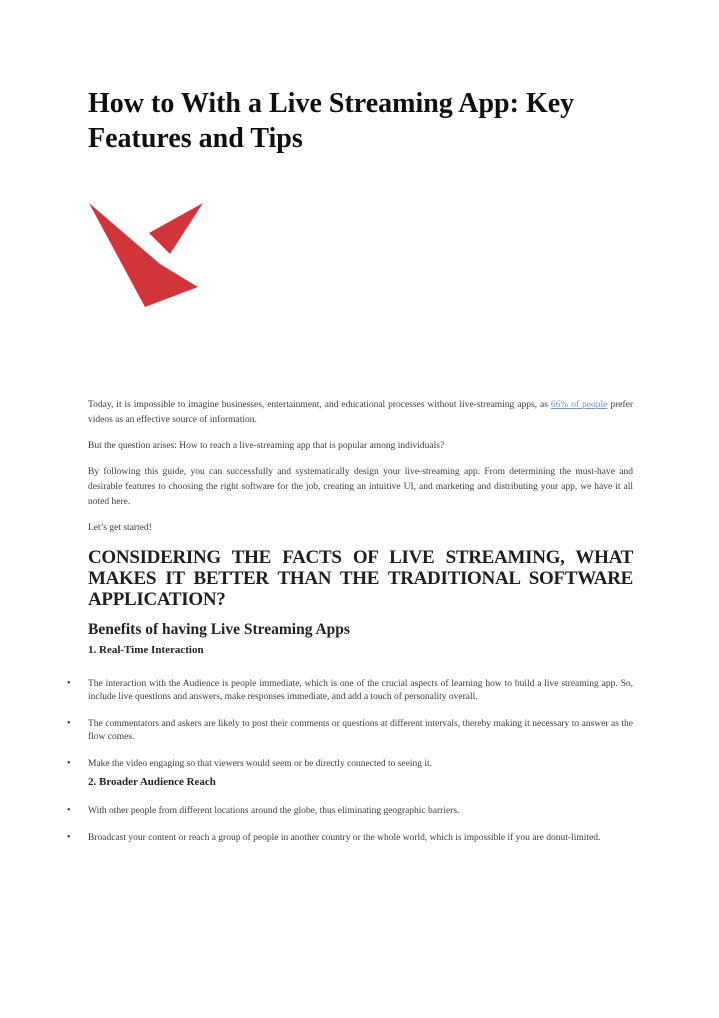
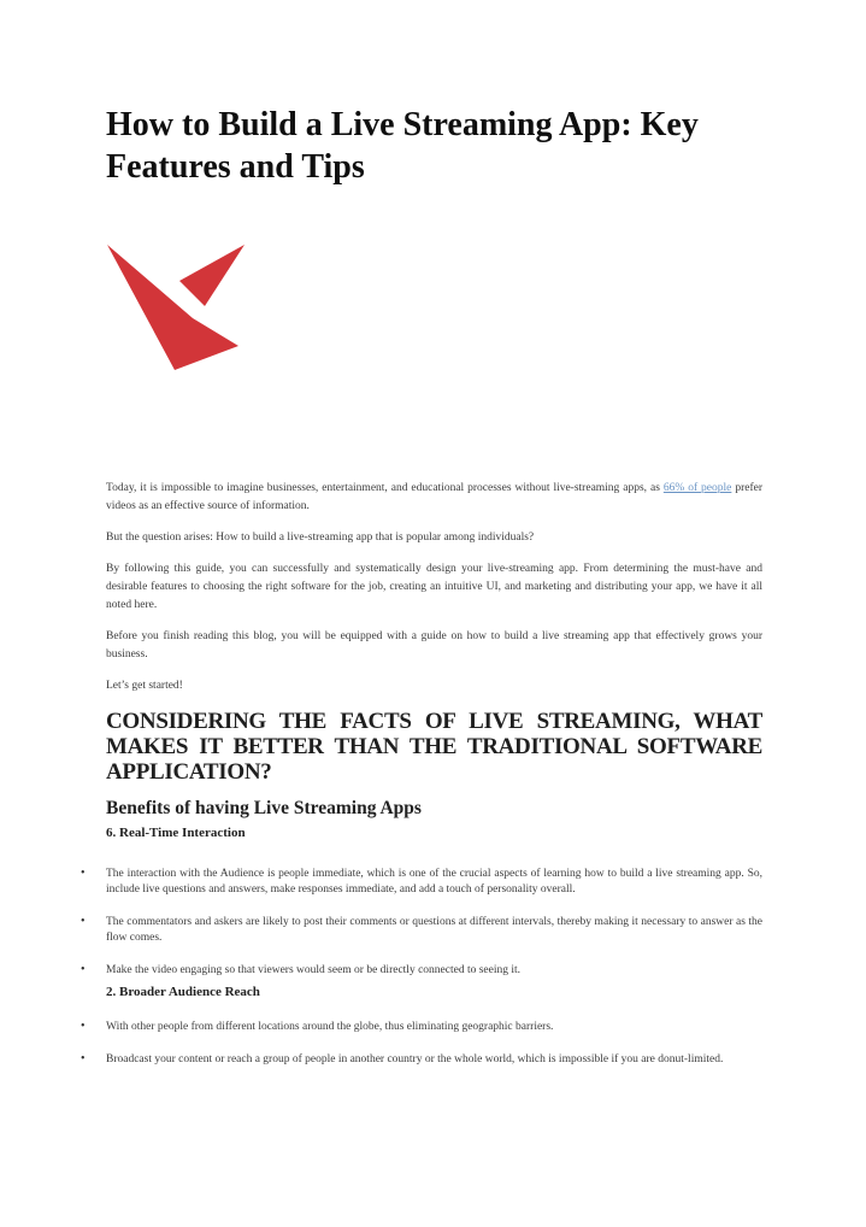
- How to With a Live Streaming App: Key Features and Tips
+ How to Build a Live Streaming App: Key Features and Tips
  Today, it is impossible to imagine businesses, entertainment, and educational processes without live-streaming apps, as 66% of people prefer videos as an effective source of information.
- But the question arises: How to reach a live-streaming app that is popular among individuals?
+ But the question arises: How to build a live-streaming app that is popular among individuals?
  By following this guide, you can successfully and systematically design your live-streaming app. From determining the must-have and desirable features to choosing the right software for the job, creating an intuitive UI, and marketing and distributing your app, we have it all noted here.
+ Before you finish reading this blog, you will be equipped with a guide on how to build a live streaming app that effectively grows your business.
  Let’s get started!
  CONSIDERING THE FACTS OF LIVE STREAMING, WHAT MAKES IT BETTER THAN THE TRADITIONAL SOFTWARE APPLICATION?
  Benefits of having Live Streaming Apps
- 1. Real-Time Interaction
+ 6. Real-Time Interaction
  •
  The interaction with the Audience is people immediate, which is one of the crucial aspects of learning how to build a live streaming app. So, include live questions and answers, make responses immediate, and add a touch of personality overall.
  •
  The commentators and askers are likely to post their comments or questions at different intervals, thereby making it necessary to answer as the flow comes.
  •
  Make the video engaging so that viewers would seem or be directly connected to seeing it.
  2. Broader Audience Reach
  •
  With other people from different locations around the globe, thus eliminating geographic barriers.
  •
  Broadcast your content or reach a group of people in another country or the whole world, which is impossible if you are donut-limited.
